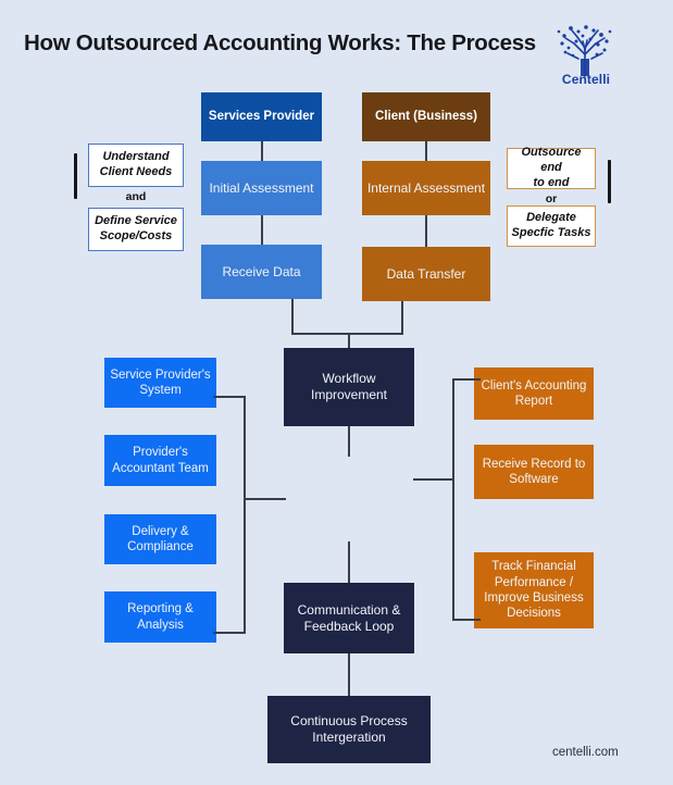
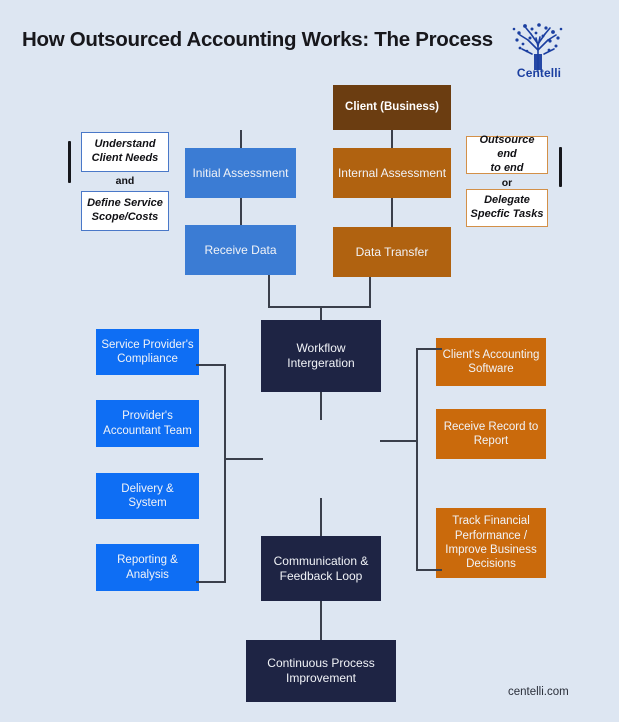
  How Outsourced Accounting Works: The Process
  Centelli
- Services Provider
  Initial Assessment
  Receive Data
  Client (Business)
  Internal Assessment
  Data Transfer
  Understand
  Client Needs
  and
  Define Service
  Scope/Costs
  Outsource end
  to end
  or
  Delegate
  Specfic Tasks
  Workflow
- Improvement
+ Intergeration
  Communication &
  Feedback Loop
  Continuous Process
- Intergeration
+ Improvement
  Service Provider's
- System
+ Compliance
  Provider's
  Accountant Team
  Delivery &
- Compliance
+ System
  Reporting &
  Analysis
  Client's Accounting
- Report
+ Software
  Receive Record to
- Software
+ Report
  Track Financial
  Performance /
  Improve Business
  Decisions
  centelli.com
